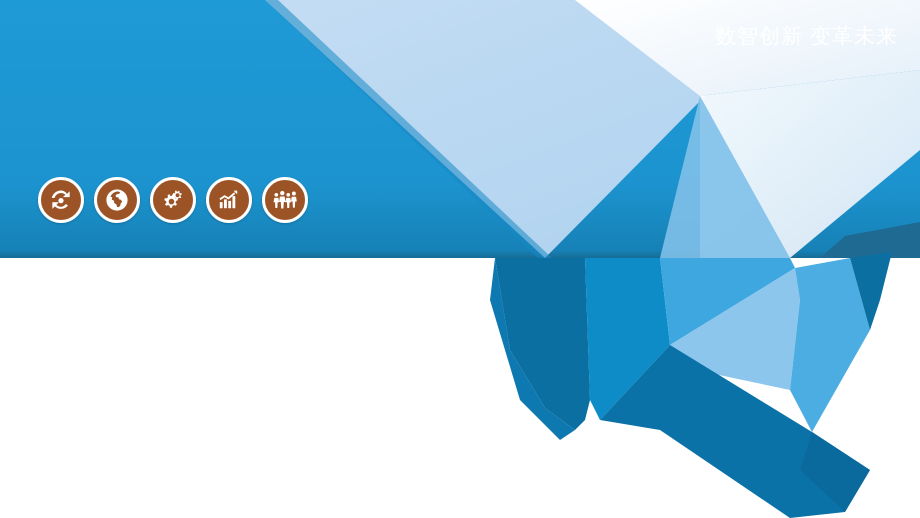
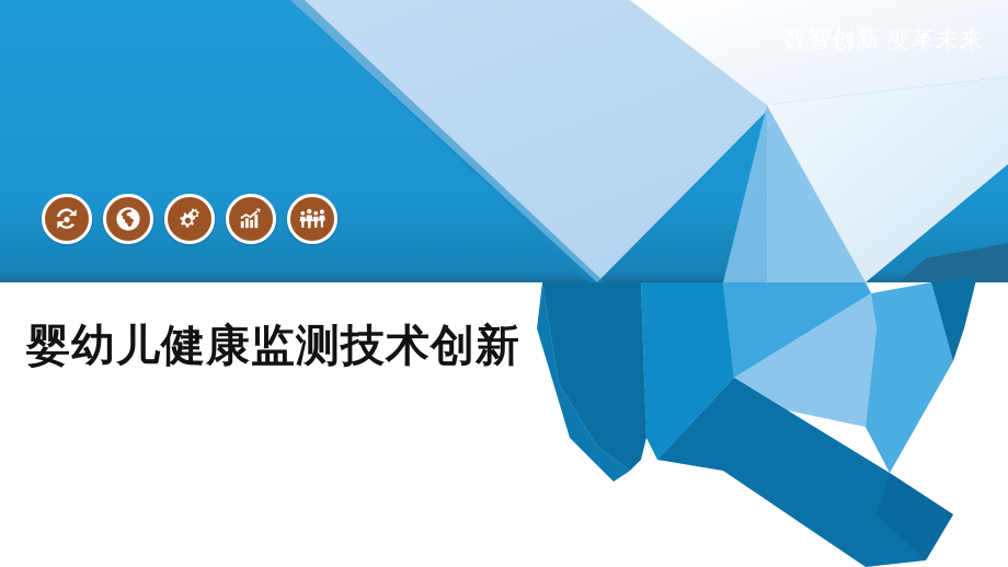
+ 婴幼儿健康监测技术创新
